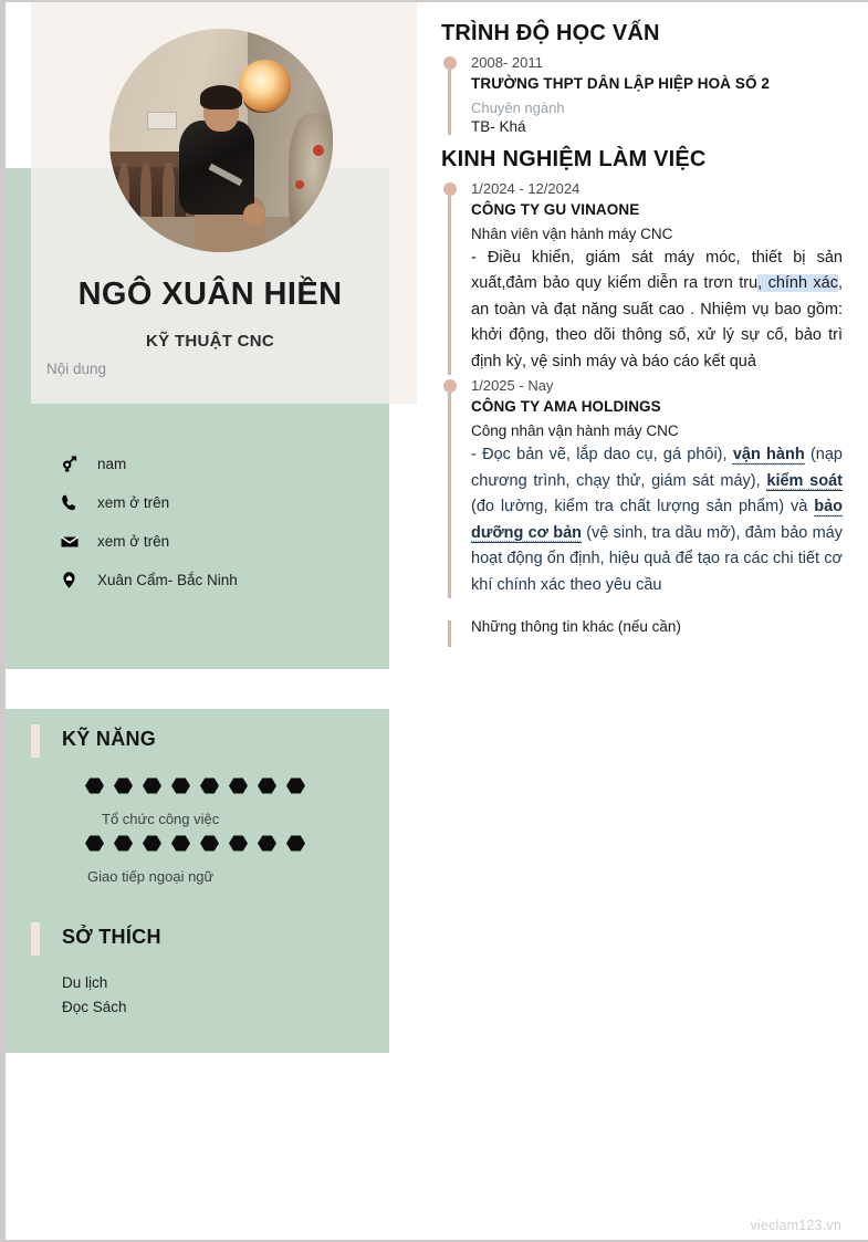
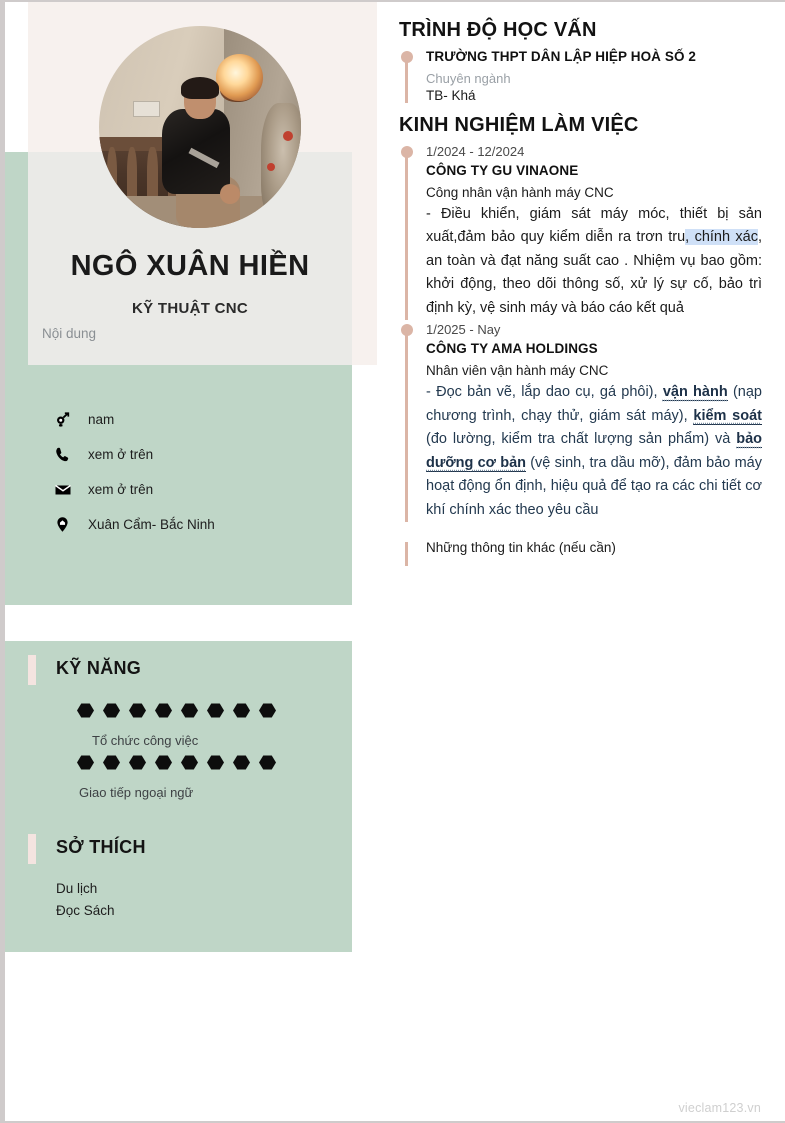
  NGÔ XUÂN HIỀN
  KỸ THUẬT CNC
  Nội dung
  nam
  xem ở trên
  xem ở trên
  Xuân Cẩm- Bắc Ninh
  KỸ NĂNG
  Tổ chức công việc
  Giao tiếp ngoại ngữ
  SỞ THÍCH
  Du lịch
  Đọc Sách
  TRÌNH ĐỘ HỌC VẤN
- 2008- 2011
  TRƯỜNG THPT DÂN LẬP HIỆP HOÀ SỐ 2
  Chuyên ngành
  TB- Khá
  KINH NGHIỆM LÀM VIỆC
  1/2024 - 12/2024
  CÔNG TY GU VINAONE
- Nhân viên vận hành máy CNC
+ Công nhân vận hành máy CNC
  - Điều khiển, giám sát máy móc, thiết bị sản xuất,đảm bảo quy kiểm diễn ra trơn tru, chính xác, an toàn và đạt năng suất cao . Nhiệm vụ bao gồm: khởi động, theo dõi thông số, xử lý sự cố, bảo trì định kỳ, vệ sinh máy và báo cáo kết quả
  1/2025 - Nay
  CÔNG TY AMA HOLDINGS
- Công nhân vận hành máy CNC
+ Nhân viên vận hành máy CNC
  - Đọc bản vẽ, lắp dao cụ, gá phôi), vận hành (nạp chương trình, chạy thử, giám sát máy), kiểm soát (đo lường, kiểm tra chất lượng sản phẩm) và bảo dưỡng cơ bản (vệ sinh, tra dầu mỡ), đảm bảo máy hoạt động ổn định, hiệu quả để tạo ra các chi tiết cơ khí chính xác theo yêu cầu
  Những thông tin khác (nếu cần)
  vieclam123.vn
